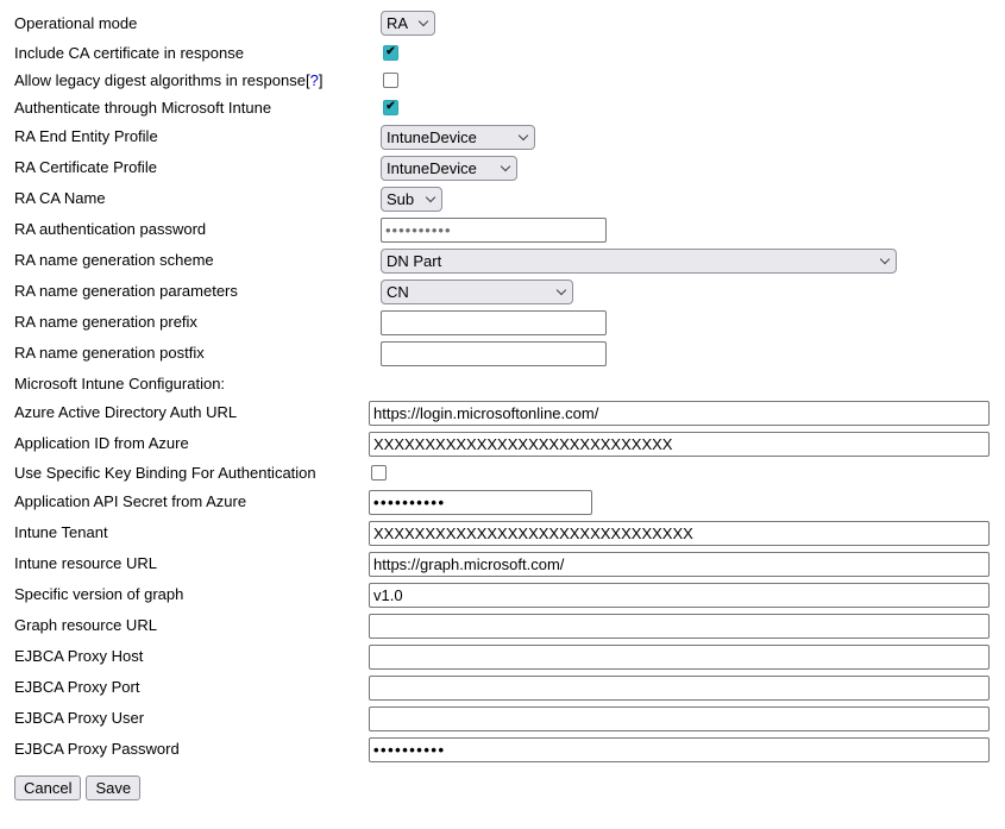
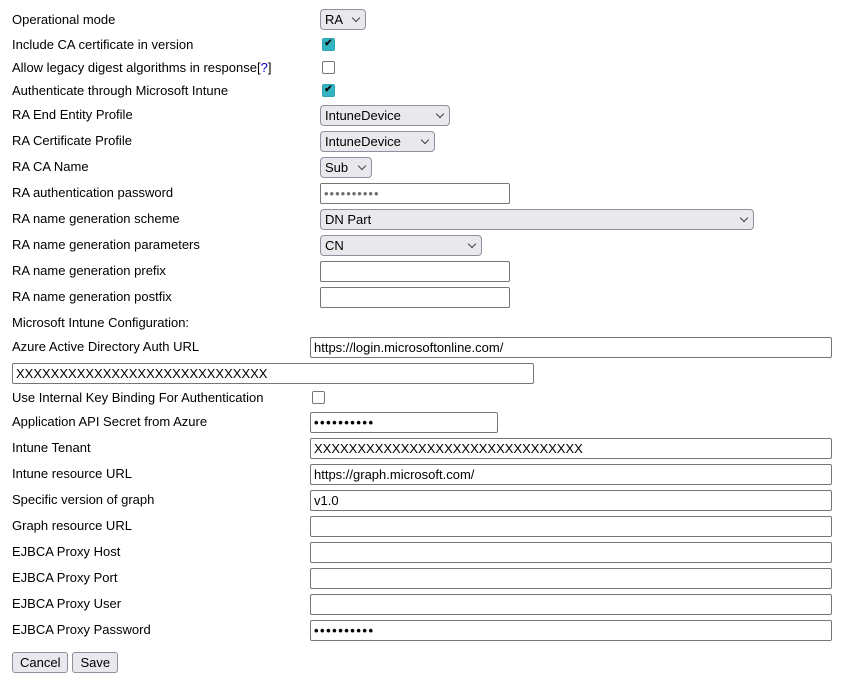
  Operational mode
  RA
- Include CA certificate in response
+ Include CA certificate in version
  ✔
  Allow legacy digest algorithms in response[?]
  Authenticate through Microsoft Intune
  ✔
  RA End Entity Profile
  IntuneDevice
  RA Certificate Profile
  IntuneDevice
  RA CA Name
  Sub
  RA authentication password
  ••••••••••
  RA name generation scheme
  DN Part
  RA name generation parameters
  CN
  RA name generation prefix
  RA name generation postfix
  Microsoft Intune Configuration:
  Azure Active Directory Auth URL
  https://login.microsoftonline.com/
- Application ID from Azure
  XXXXXXXXXXXXXXXXXXXXXXXXXXXXX
- Use Specific Key Binding For Authentication
+ Use Internal Key Binding For Authentication
  Application API Secret from Azure
  ••••••••••
  Intune Tenant
  XXXXXXXXXXXXXXXXXXXXXXXXXXXXXXX
  Intune resource URL
  https://graph.microsoft.com/
  Specific version of graph
  v1.0
  Graph resource URL
  EJBCA Proxy Host
  EJBCA Proxy Port
  EJBCA Proxy User
  EJBCA Proxy Password
  ••••••••••
  Cancel
  Save
